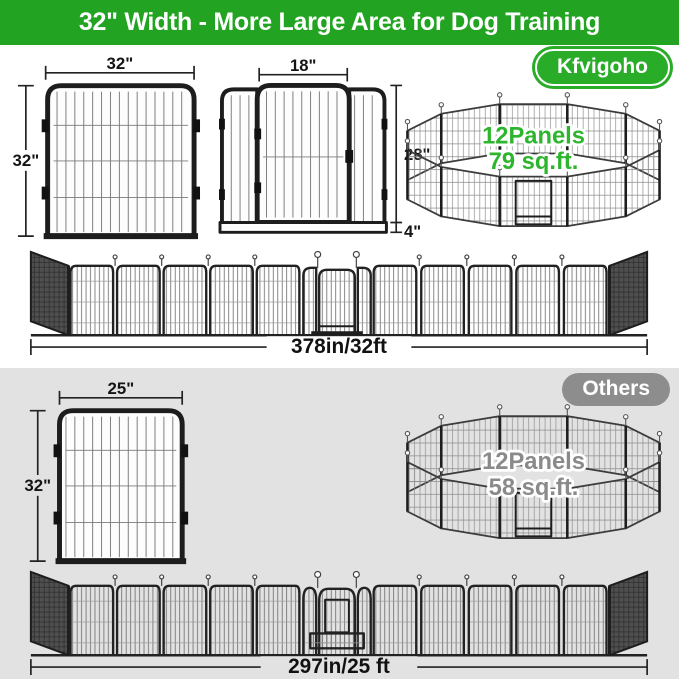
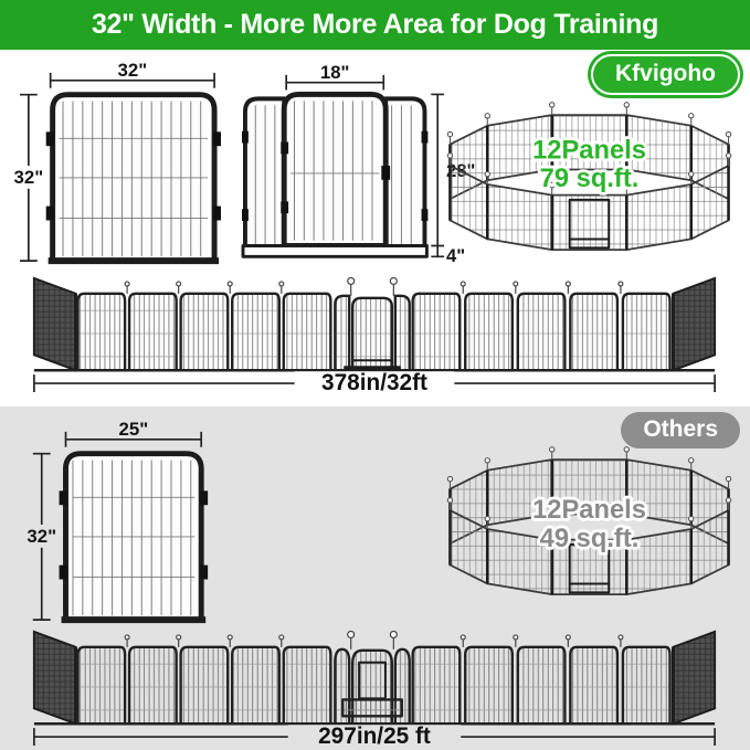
- 32" Width - More Large Area for Dog Training
+ 32" Width - More More Area for Dog Training
  Kfvigoho
  32"
  32"
  18"
  4"
  12Panels
  79 sq.ft.
  378in/32ft
  Others
  25"
  32"
  12Panels
- 58 sq.ft.
+ 49 sq.ft.
  297in/25 ft
